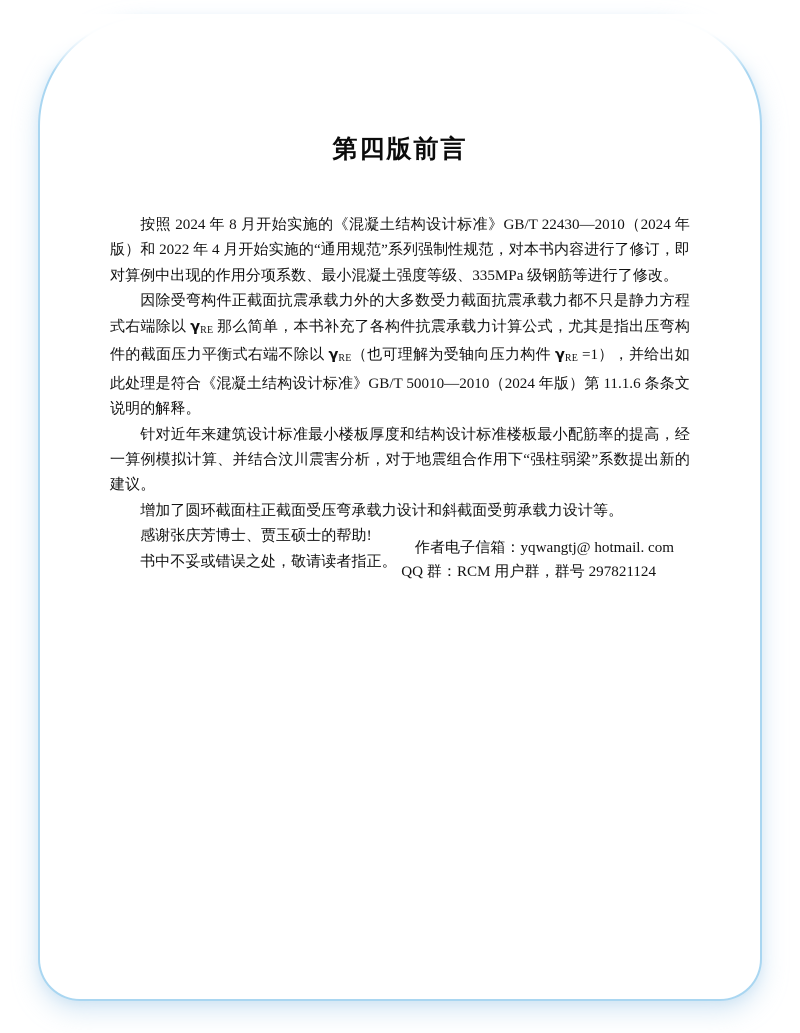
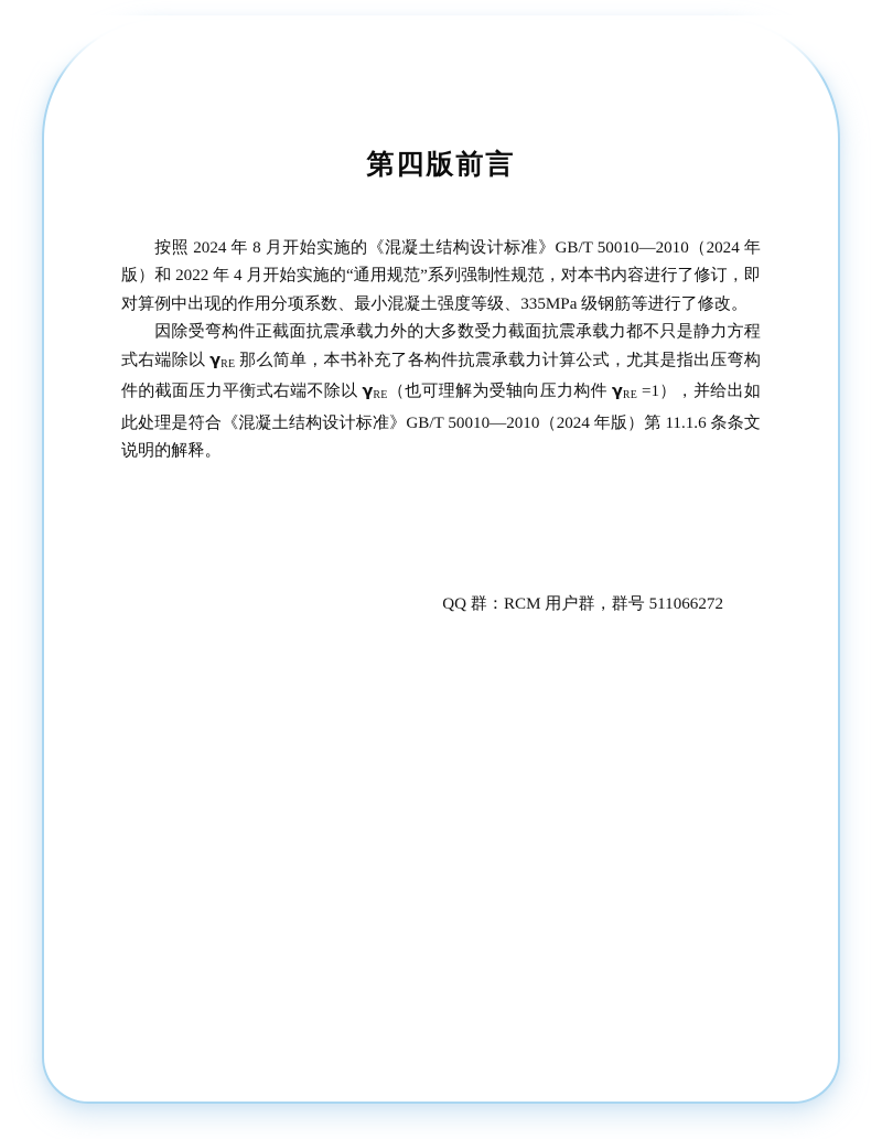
  第四版前言
- 按照 2024 年 8 月开始实施的《混凝土结构设计标准》GB/T 22430—2010（2024 年版）和 2022 年 4 月开始实施的“通用规范”系列强制性规范，对本书内容进行了修订，即对算例中出现的作用分项系数、最小混凝土强度等级、335MPa 级钢筋等进行了修改。
+ 按照 2024 年 8 月开始实施的《混凝土结构设计标准》GB/T 50010—2010（2024 年版）和 2022 年 4 月开始实施的“通用规范”系列强制性规范，对本书内容进行了修订，即对算例中出现的作用分项系数、最小混凝土强度等级、335MPa 级钢筋等进行了修改。
  因除受弯构件正截面抗震承载力外的大多数受力截面抗震承载力都不只是静力方程式右端除以 γRE 那么简单，本书补充了各构件抗震承载力计算公式，尤其是指出压弯构件的截面压力平衡式右端不除以 γRE（也可理解为受轴向压力构件 γRE =1），并给出如此处理是符合《混凝土结构设计标准》GB/T 50010—2010（2024 年版）第 11.1.6 条条文说明的解释。
- 针对近年来建筑设计标准最小楼板厚度和结构设计标准楼板最小配筋率的提高，经一算例模拟计算、并结合汶川震害分析，对于地震组合作用下“强柱弱梁”系数提出新的建议。
- 增加了圆环截面柱正截面受压弯承载力设计和斜截面受剪承载力设计等。
- 感谢张庆芳博士、贾玉硕士的帮助!
- 书中不妥或错误之处，敬请读者指正。
- 作者电子信箱：yqwangtj@ hotmail. com
- QQ 群：RCM 用户群，群号 297821124
+ QQ 群：RCM 用户群，群号 511066272
